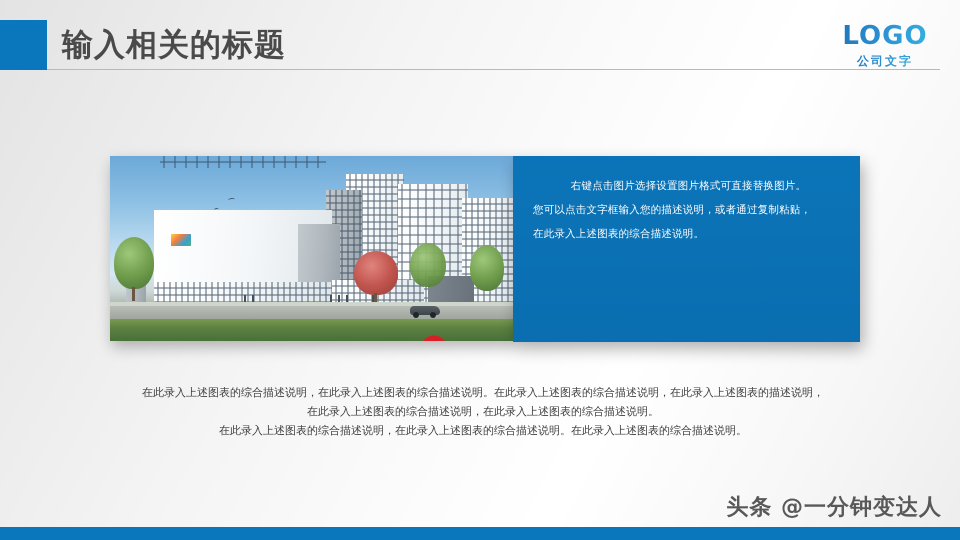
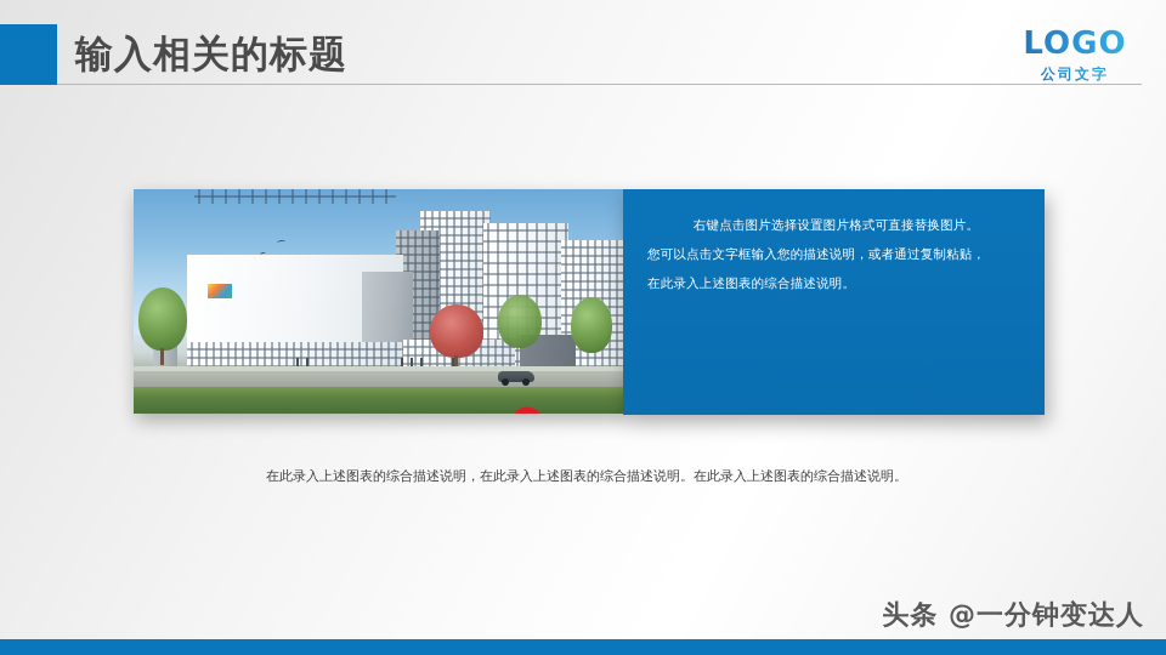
  输入相关的标题
  LOGO
  公司文字
  右键点击图片选择设置图片格式可直接替换图片。
  您可以点击文字框输入您的描述说明，或者通过复制粘贴，
  在此录入上述图表的综合描述说明。
- 在此录入上述图表的综合描述说明，在此录入上述图表的综合描述说明。在此录入上述图表的综合描述说明，在此录入上述图表的描述说明，
- 在此录入上述图表的综合描述说明，在此录入上述图表的综合描述说明。
  在此录入上述图表的综合描述说明，在此录入上述图表的综合描述说明。在此录入上述图表的综合描述说明。
  头条 @一分钟变达人
